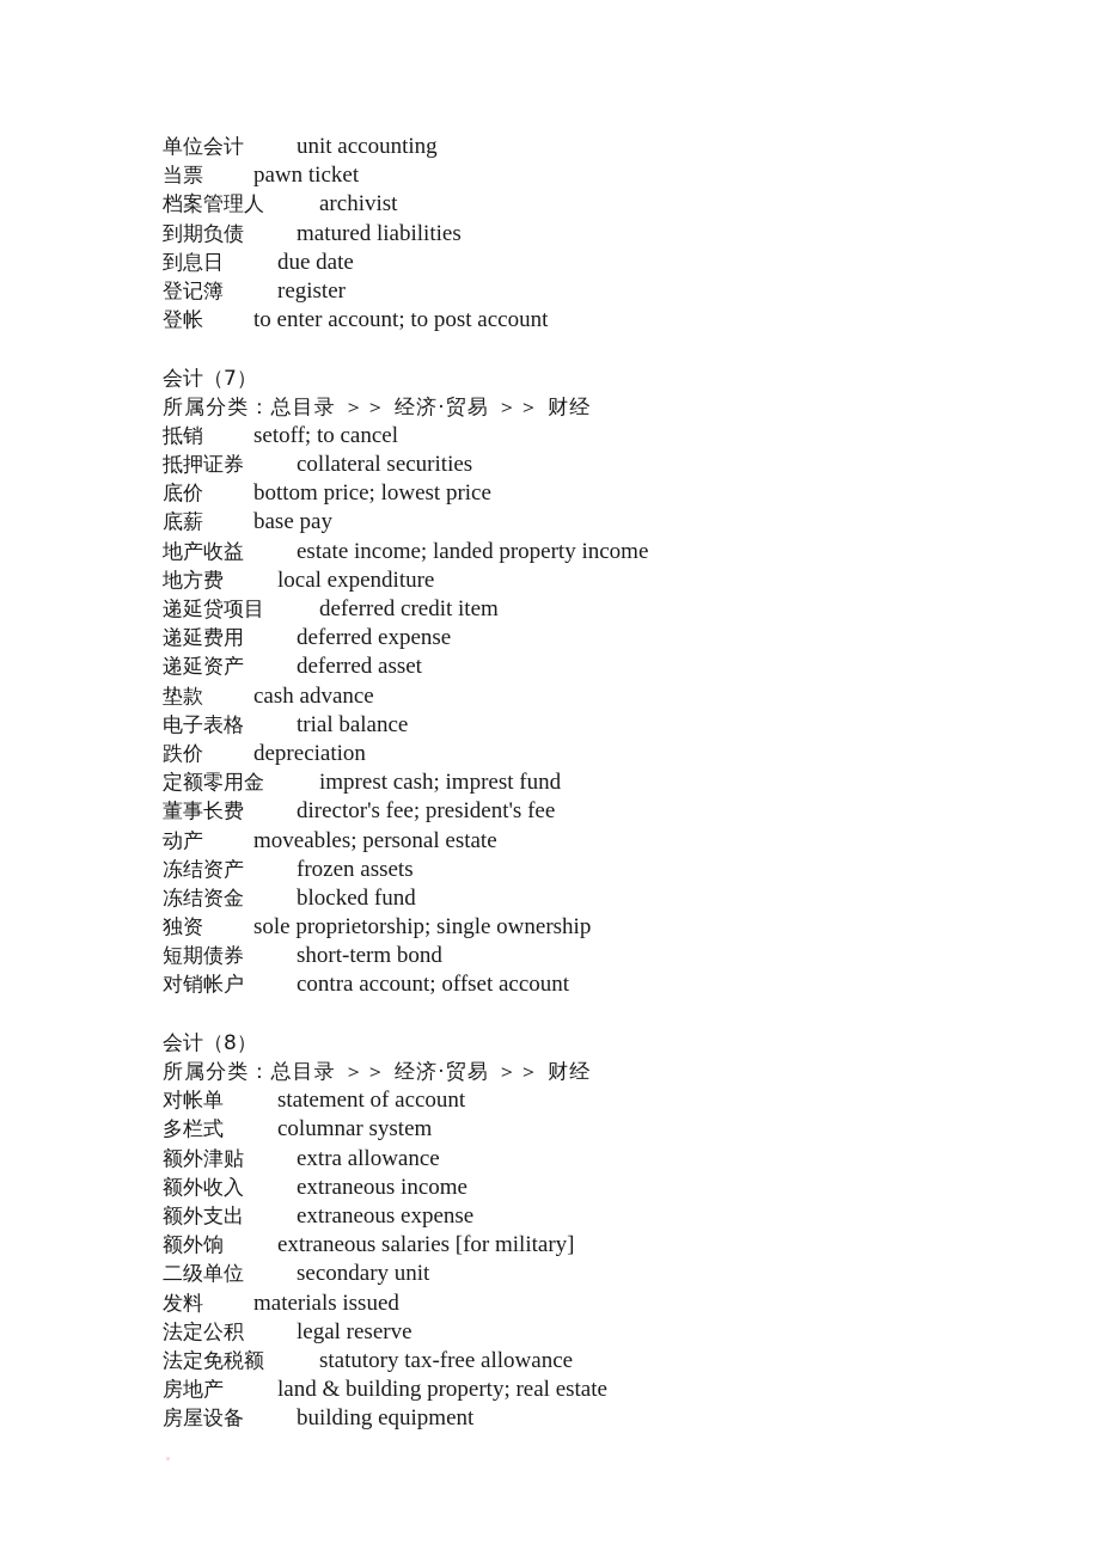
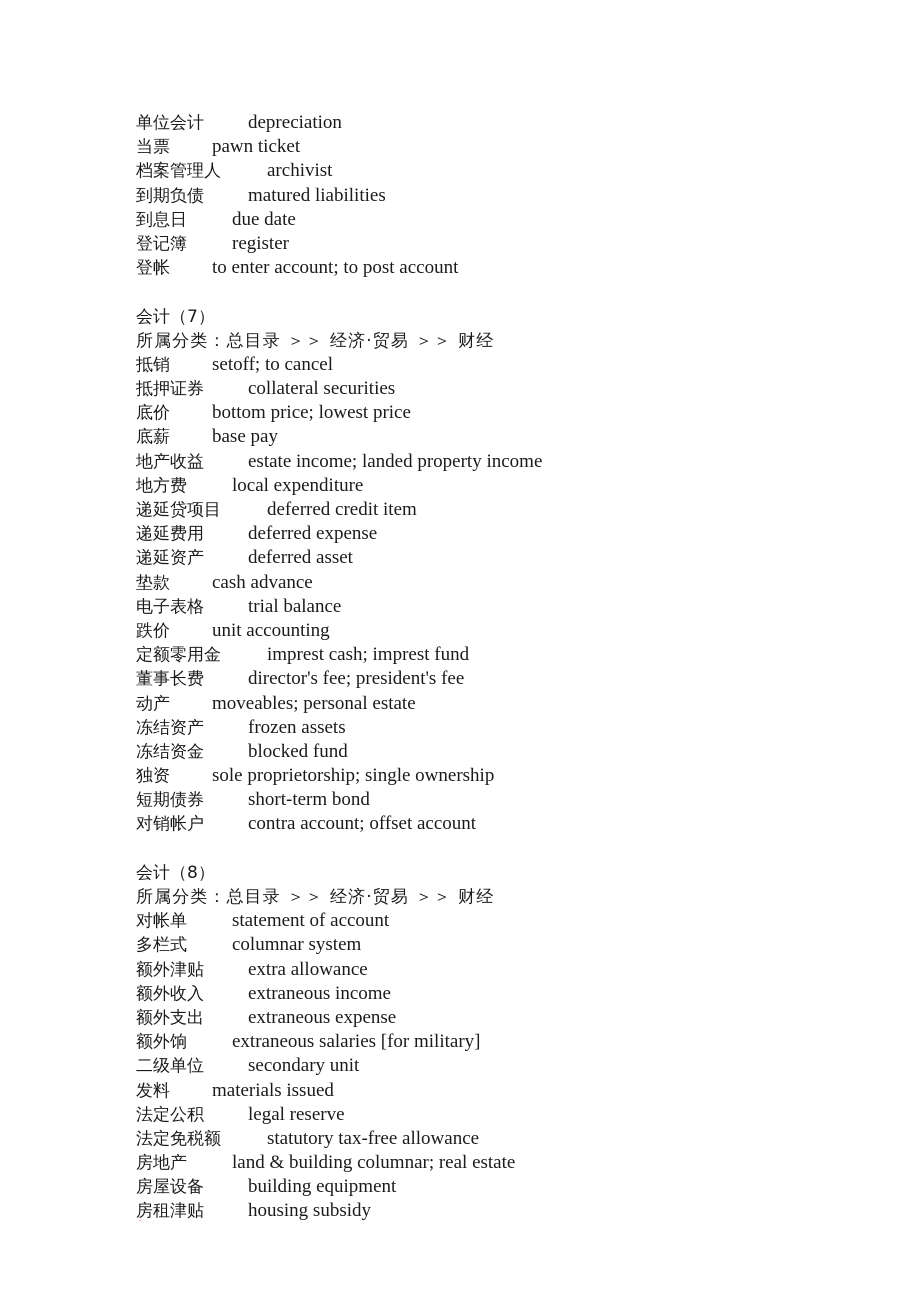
- 单位会计 unit accounting
+ 单位会计 depreciation
  当票 pawn ticket
  档案管理人 archivist
  到期负债 matured liabilities
  到息日 due date
  登记簿 register
  登帐 to enter account; to post account
  会计（7）
  所属分类：总目录 ＞＞ 经济·贸易 ＞＞ 财经
  抵销 setoff; to cancel
  抵押证券 collateral securities
  底价 bottom price; lowest price
  底薪 base pay
  地产收益 estate income; landed property income
  地方费 local expenditure
  递延贷项目 deferred credit item
  递延费用 deferred expense
  递延资产 deferred asset
  垫款 cash advance
  电子表格 trial balance
- 跌价 depreciation
+ 跌价 unit accounting
  定额零用金 imprest cash; imprest fund
  董事长费 director's fee; president's fee
  动产 moveables; personal estate
  冻结资产 frozen assets
  冻结资金 blocked fund
  独资 sole proprietorship; single ownership
  短期债券 short-term bond
  对销帐户 contra account; offset account
  会计（8）
  所属分类：总目录 ＞＞ 经济·贸易 ＞＞ 财经
  对帐单 statement of account
  多栏式 columnar system
  额外津贴 extra allowance
  额外收入 extraneous income
  额外支出 extraneous expense
  额外饷 extraneous salaries [for military]
  二级单位 secondary unit
  发料 materials issued
  法定公积 legal reserve
  法定免税额 statutory tax-free allowance
- 房地产 land & building property; real estate
+ 房地产 land & building columnar; real estate
  房屋设备 building equipment
+ 房租津贴 housing subsidy
